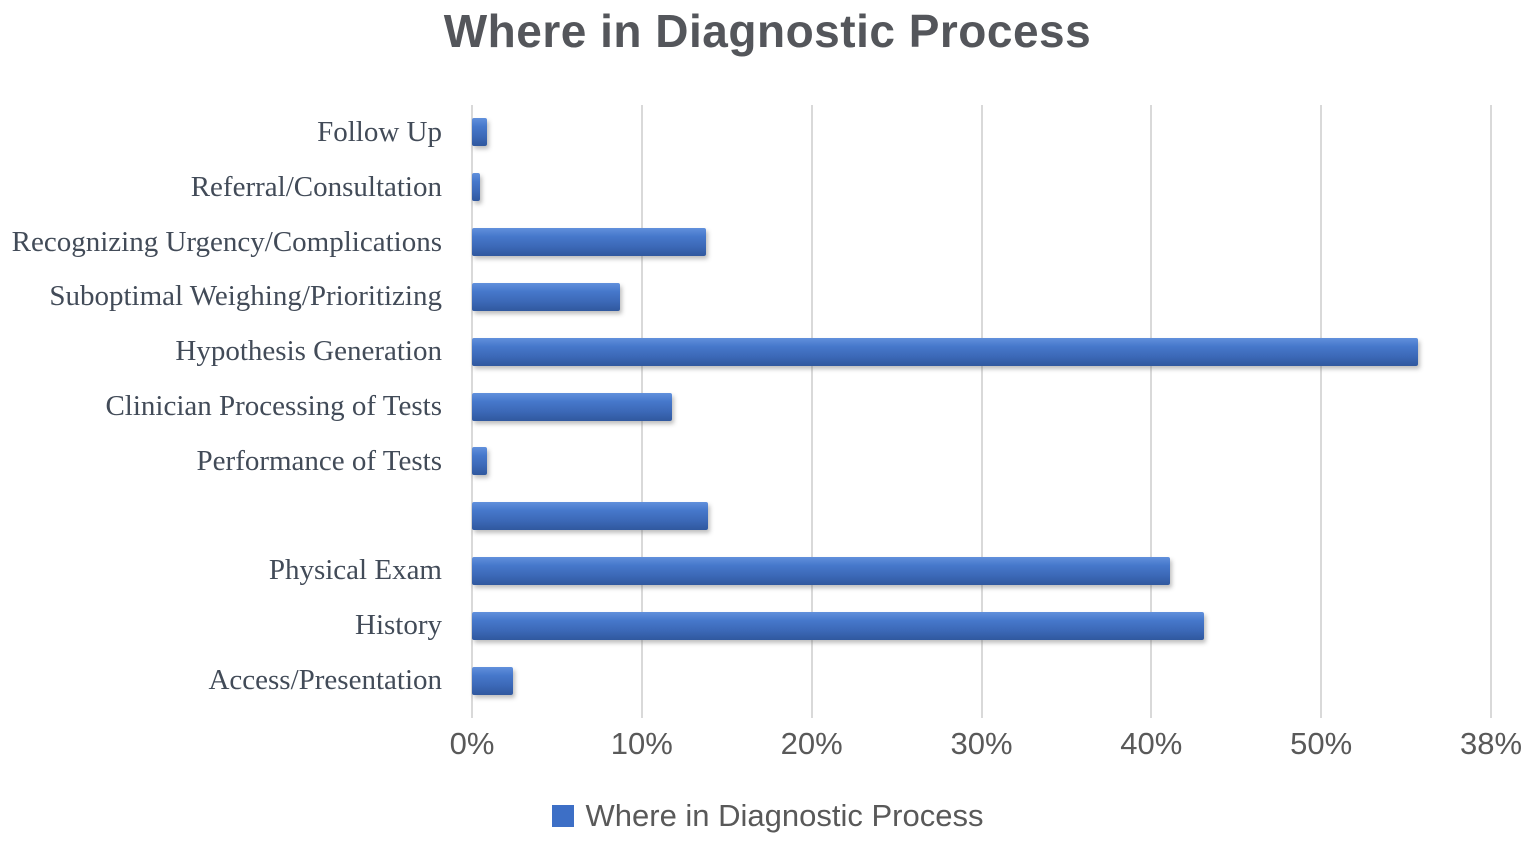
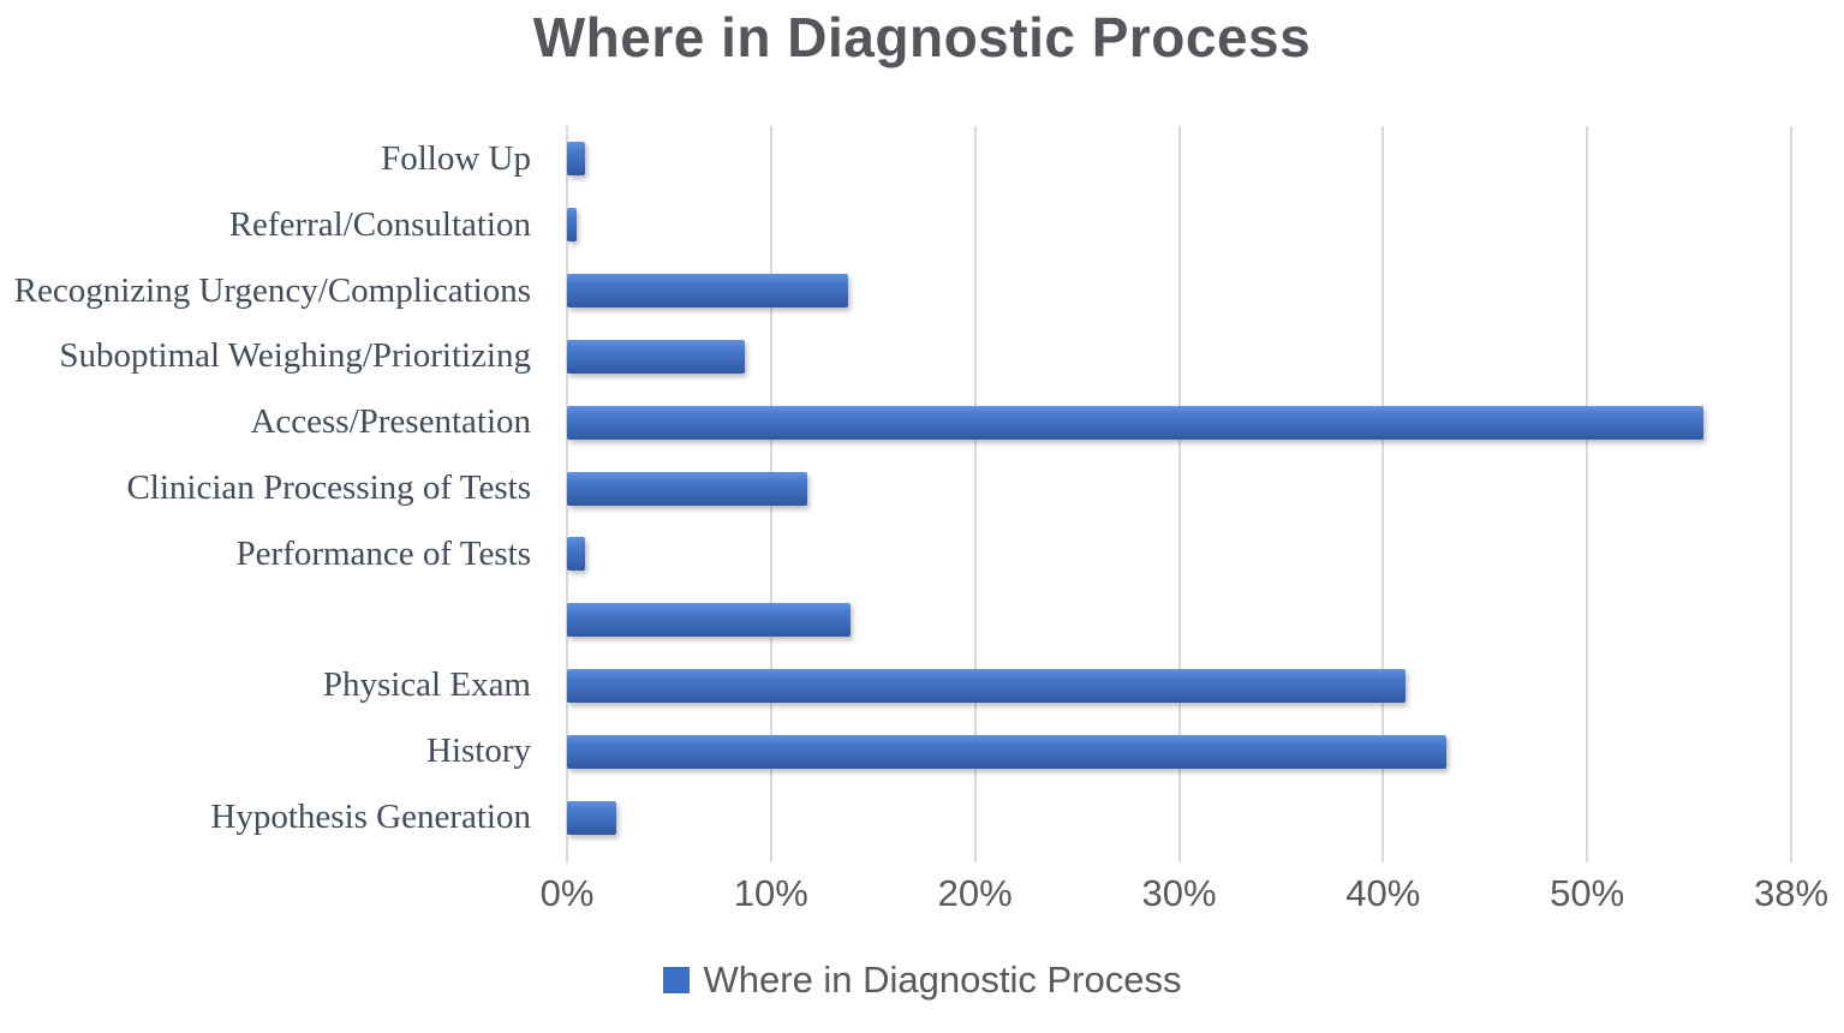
  Where in Diagnostic Process
  Follow Up
  Referral/Consultation
  Recognizing Urgency/Complications
  Suboptimal Weighing/Prioritizing
- Hypothesis Generation
+ Access/Presentation
  Clinician Processing of Tests
  Performance of Tests
  Physical Exam
  History
- Access/Presentation
+ Hypothesis Generation
  0%
  10%
  20%
  30%
  40%
  50%
  38%
  Where in Diagnostic Process
